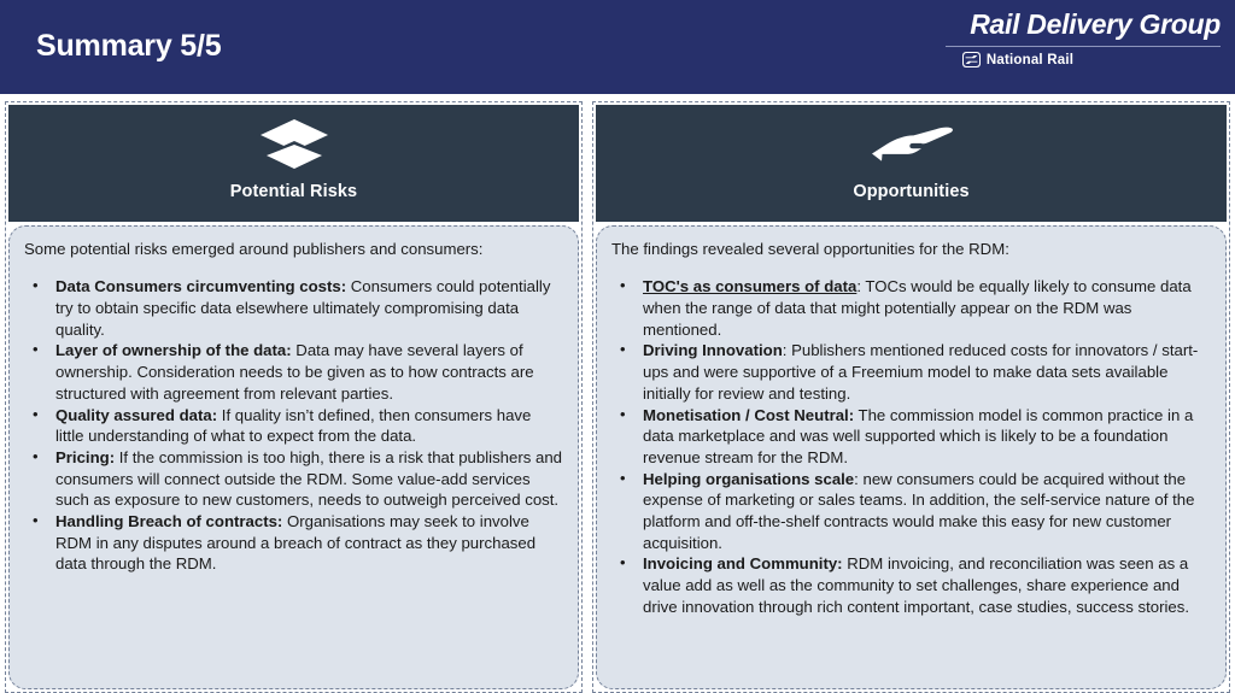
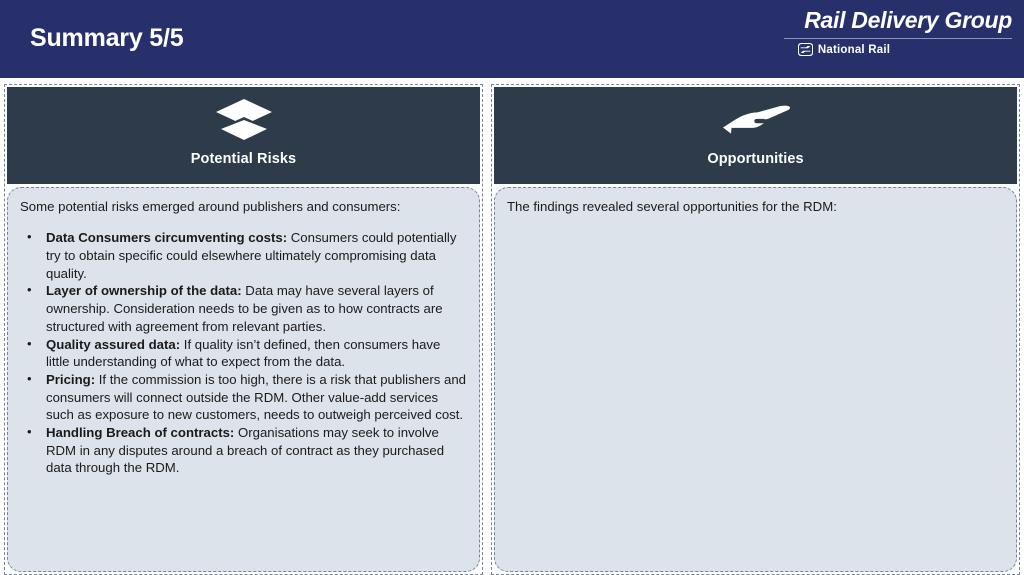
  Summary 5/5
  Rail Delivery Group
  National Rail
  Potential Risks
  Some potential risks emerged around publishers and consumers:
- Data Consumers circumventing costs: Consumers could potentially try to obtain specific data elsewhere ultimately compromising data quality.
+ Data Consumers circumventing costs: Consumers could potentially try to obtain specific could elsewhere ultimately compromising data quality.
  Layer of ownership of the data: Data may have several layers of ownership. Consideration needs to be given as to how contracts are structured with agreement from relevant parties.
  Quality assured data: If quality isn’t defined, then consumers have little understanding of what to expect from the data.
- Pricing: If the commission is too high, there is a risk that publishers and consumers will connect outside the RDM. Some value-add services such as exposure to new customers, needs to outweigh perceived cost.
+ Pricing: If the commission is too high, there is a risk that publishers and consumers will connect outside the RDM. Other value-add services such as exposure to new customers, needs to outweigh perceived cost.
  Handling Breach of contracts: Organisations may seek to involve RDM in any disputes around a breach of contract as they purchased data through the RDM.
  Opportunities
  The findings revealed several opportunities for the RDM:
- TOC's as consumers of data: TOCs would be equally likely to consume data when the range of data that might potentially appear on the RDM was mentioned.
- Driving Innovation: Publishers mentioned reduced costs for innovators / start-ups and were supportive of a Freemium model to make data sets available initially for review and testing.
- Monetisation / Cost Neutral: The commission model is common practice in a data marketplace and was well supported which is likely to be a foundation revenue stream for the RDM.
- Helping organisations scale: new consumers could be acquired without the expense of marketing or sales teams. In addition, the self-service nature of the platform and off-the-shelf contracts would make this easy for new customer acquisition.
- Invoicing and Community: RDM invoicing, and reconciliation was seen as a value add as well as the community to set challenges, share experience and drive innovation through rich content important, case studies, success stories.
